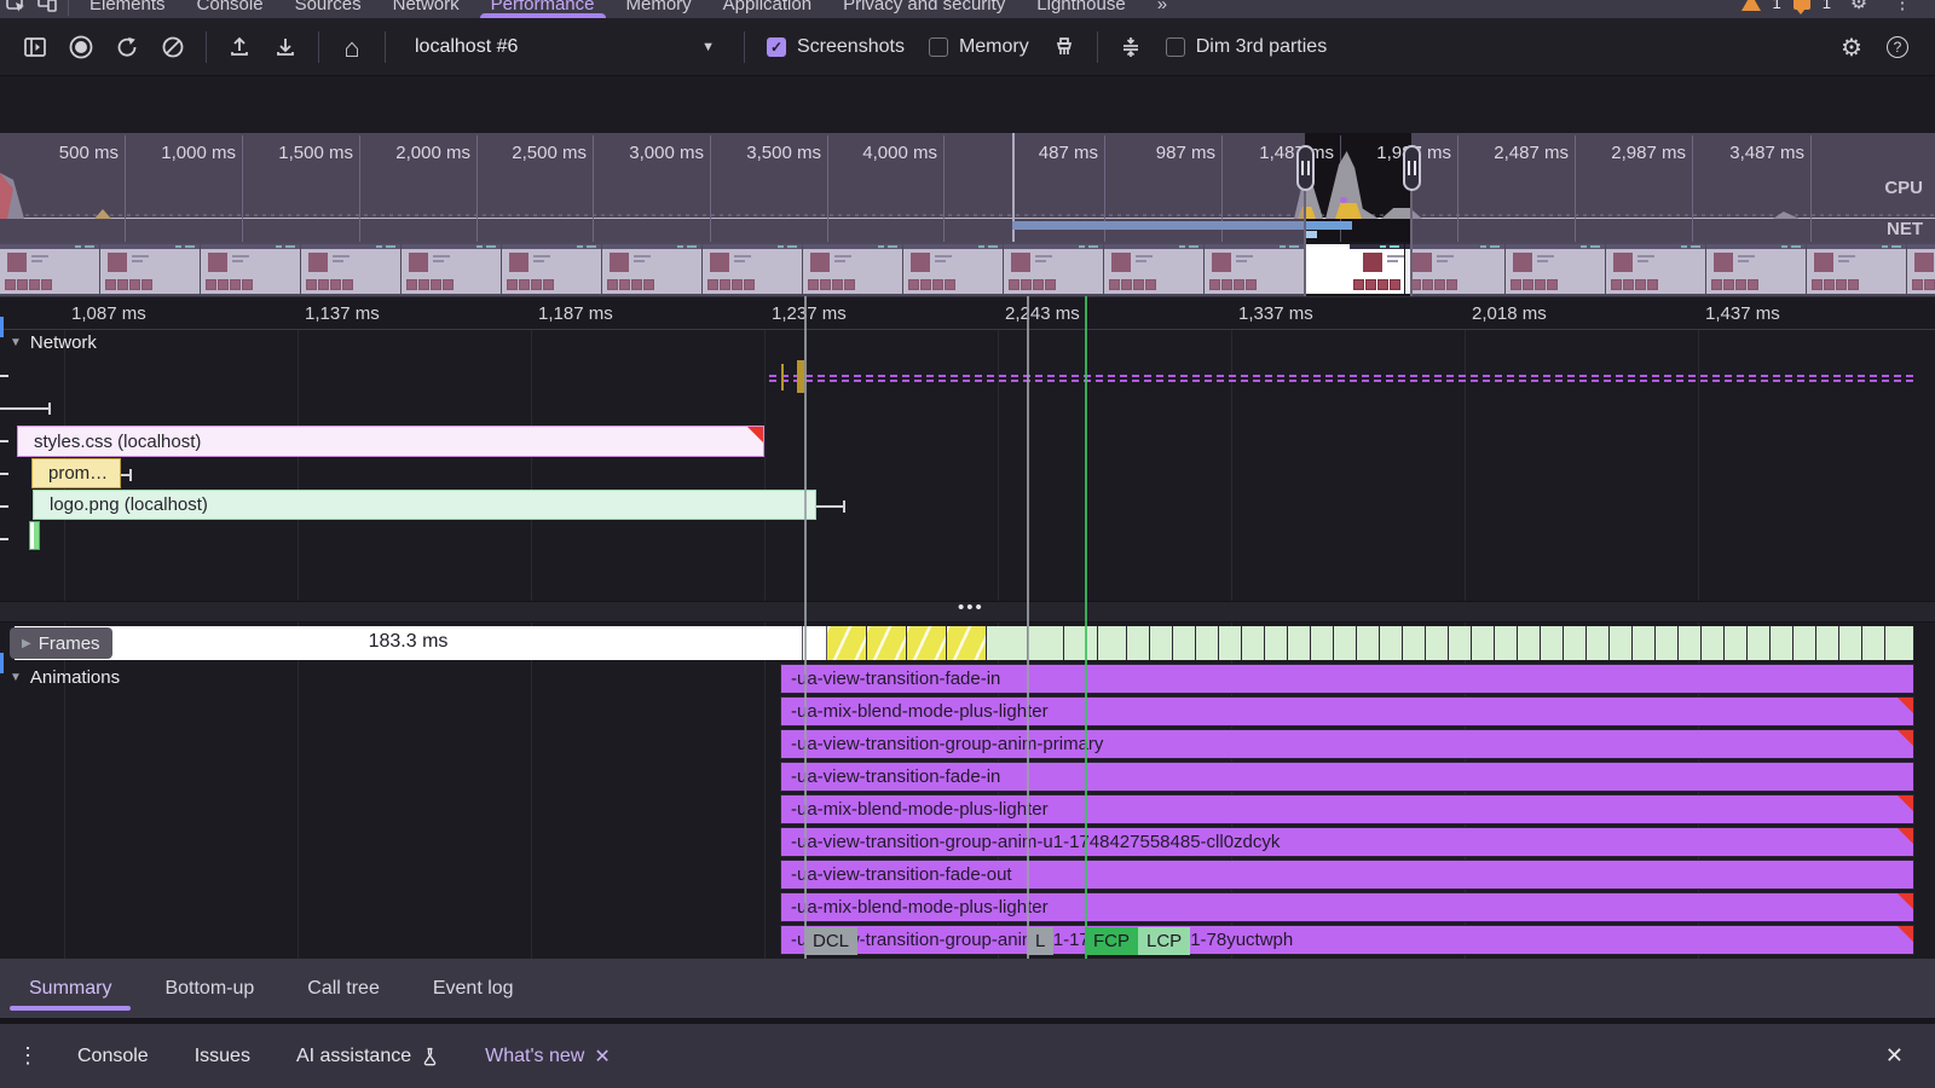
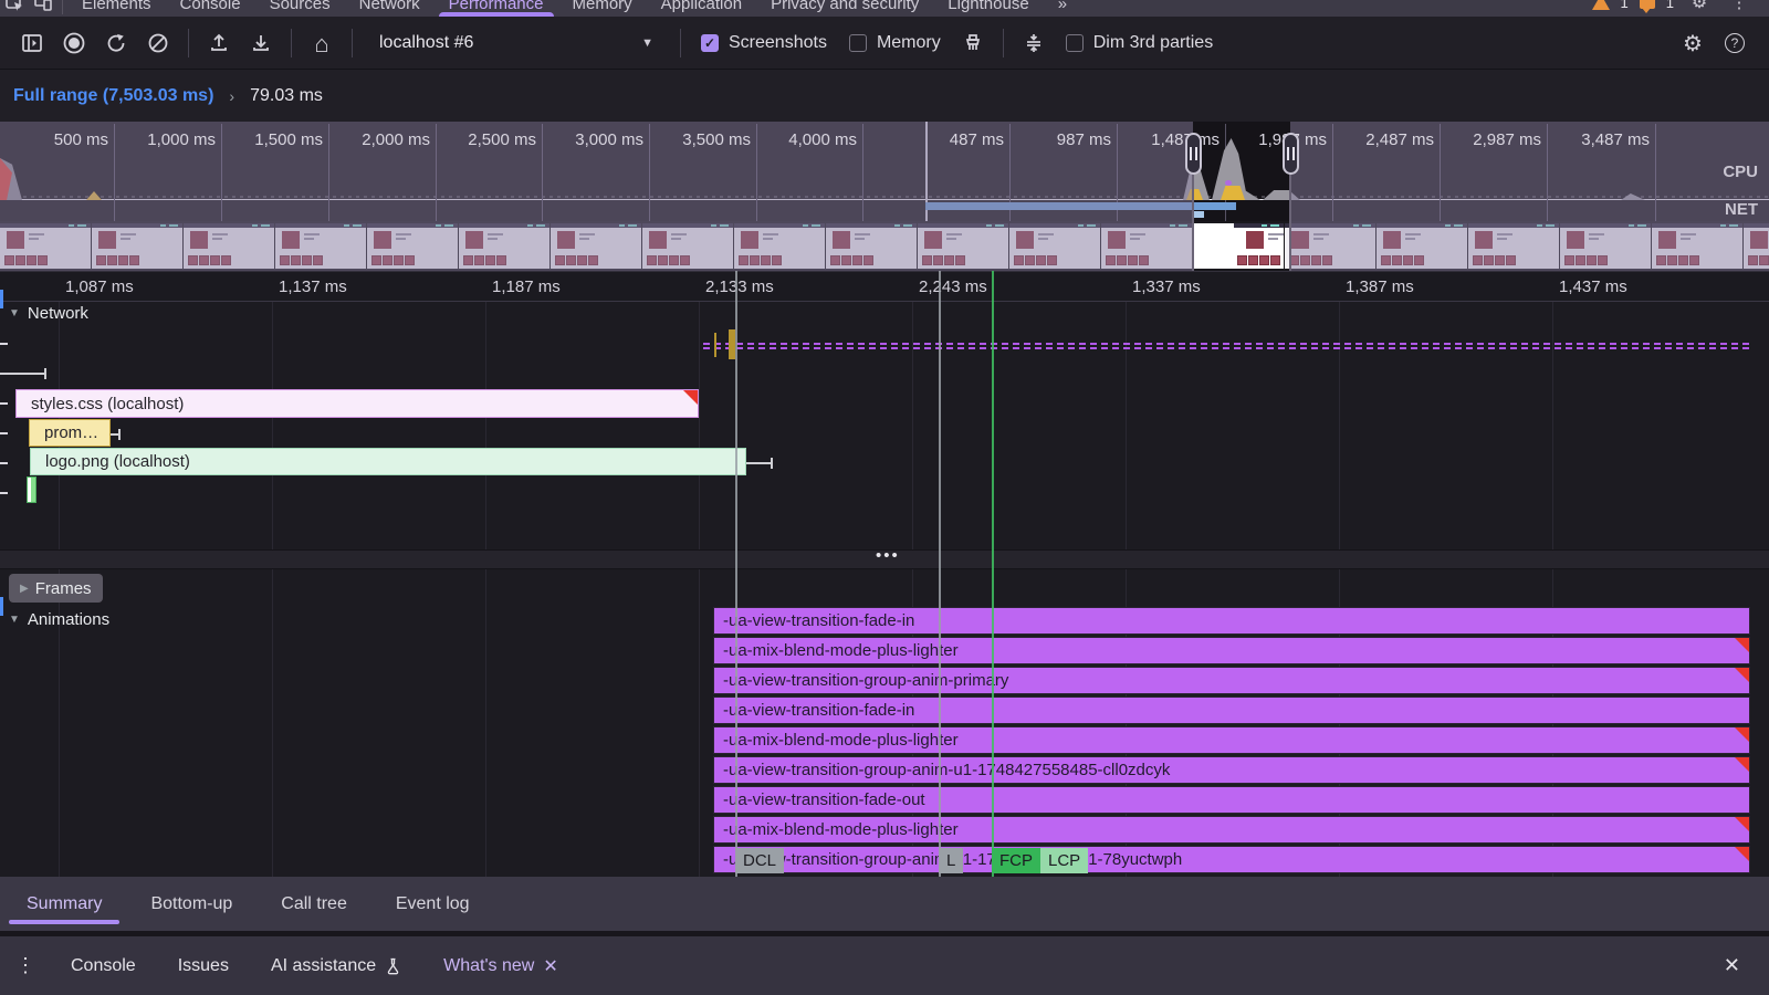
  Elements
  Console
  Sources
  Network
  Performance
  Memory
  Application
  Privacy and security
  Lighthouse
  »
  1
  1
  ⚙
  ⋮
  ⌂
  localhost #6
  ▼
  ✓
  Screenshots
  Memory
  Dim 3rd parties
  ⚙
  ?
+ Full range (7,503.03 ms)
+ ›
+ 79.03 ms
  CPU
  NET
  500 ms
  1,000 ms
  1,500 ms
  2,000 ms
  2,500 ms
  3,000 ms
  3,500 ms
  4,000 ms
  487 ms
  987 ms
  1,48 ms
  1,9 ms
  2,487 ms
  2,987 ms
  3,487 ms
  1,087 ms
  1,137 ms
  1,187 ms
- 1,237 ms
+ 2,133 ms
  2,243 ms
  1,337 ms
- 2,018 ms
+ 1,387 ms
  1,437 ms
  ▼
  Network
  styles.css (localhost)
  prom…
  logo.png (localhost)
  •••
- 183.3 ms
  ▶
  Frames
  -ua-view-transition-fade-in
  -ua-mix-blend-mode-plus-lighter
  -ua-view-transition-group-anim-primary
  -ua-view-transition-fade-in
  -ua-mix-blend-mode-plus-lighter
  -ua-view-transition-group-anim-u1-1748427558485-cll0zdcyk
  -ua-view-transition-fade-out
  -ua-mix-blend-mode-plus-lighter
  ▼
  Animations
  DCL
  L
  FCP
  LCP
  Summary
  Bottom-up
  Call tree
  Event log
  ⋮
  Console
  Issues
  AI assistance
  What's new
  ✕
  ✕
